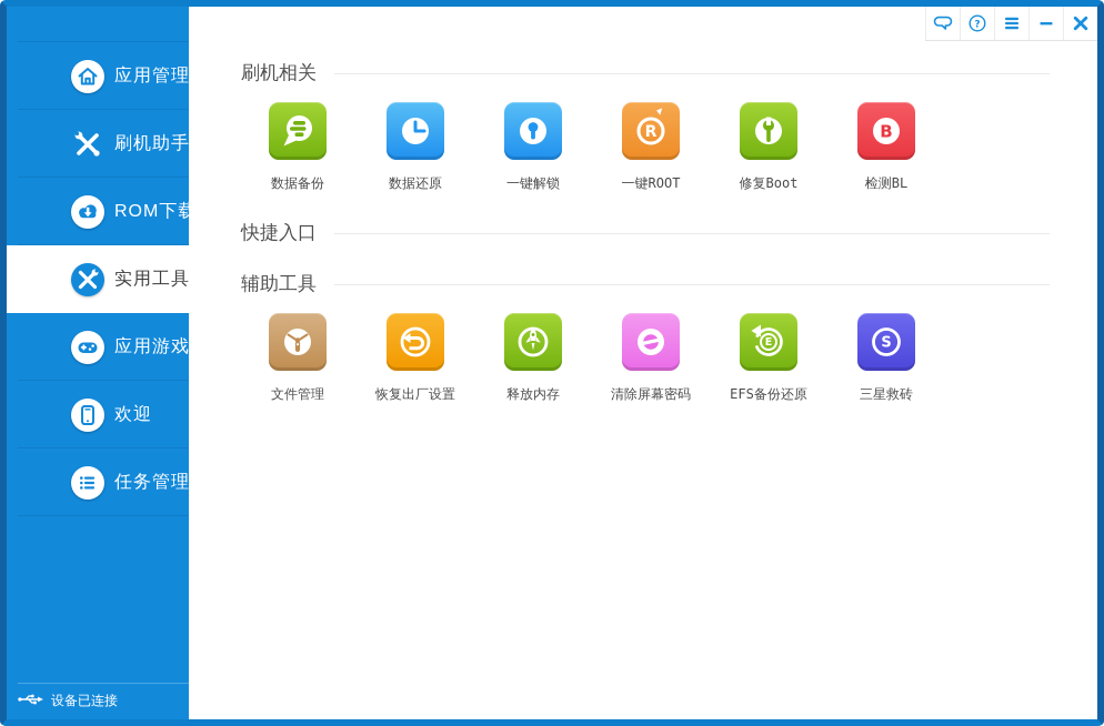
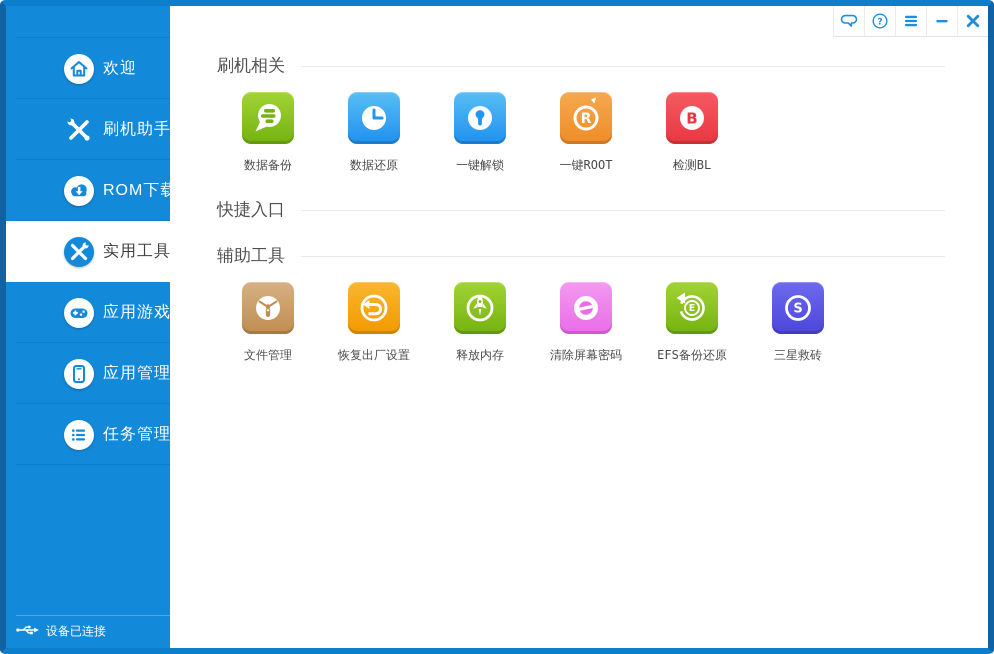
- 应用管理
+ 欢迎
  刷机助手
  ROM下载
  实用工具
  应用游戏
- 欢迎
+ 应用管理
  任务管理
  设备已连接
  ?
  刷机相关
  数据备份
  数据还原
  一键解锁
  R
  一键ROOT
- 修复Boot
  B
  检测BL
  快捷入口
  辅助工具
  文件管理
  恢复出厂设置
  释放内存
  清除屏幕密码
  E
  EFS备份还原
  S
  三星救砖
